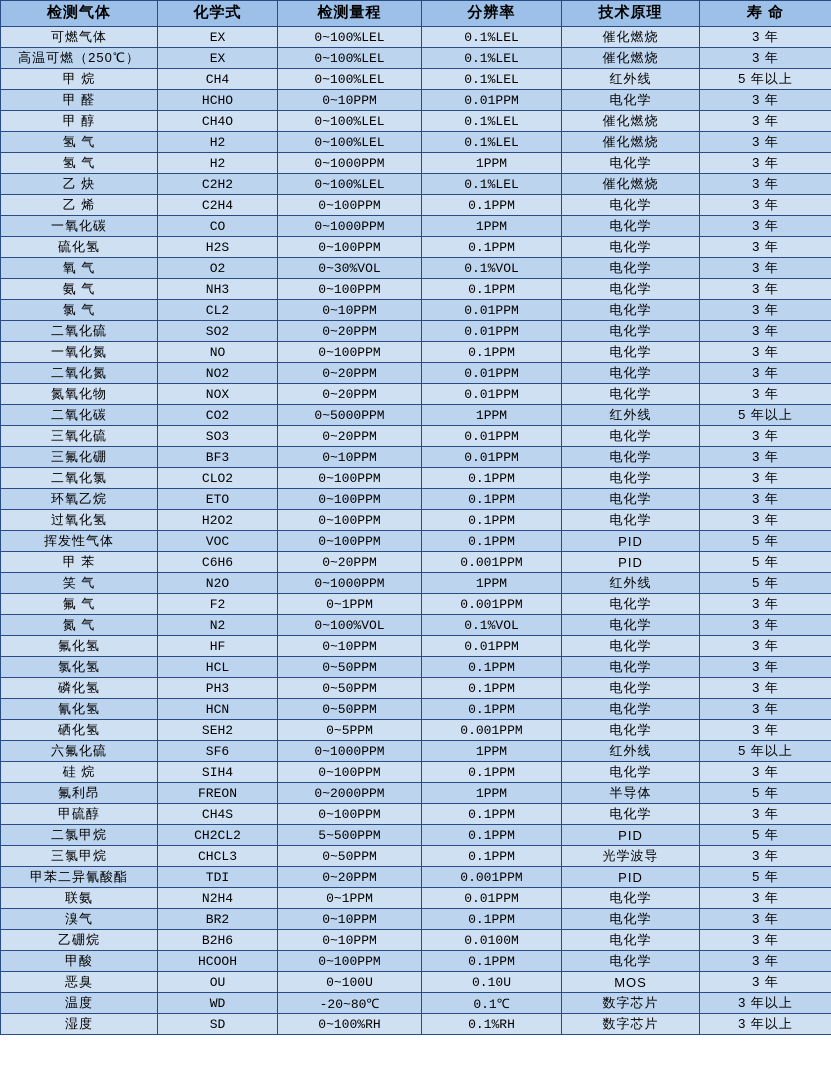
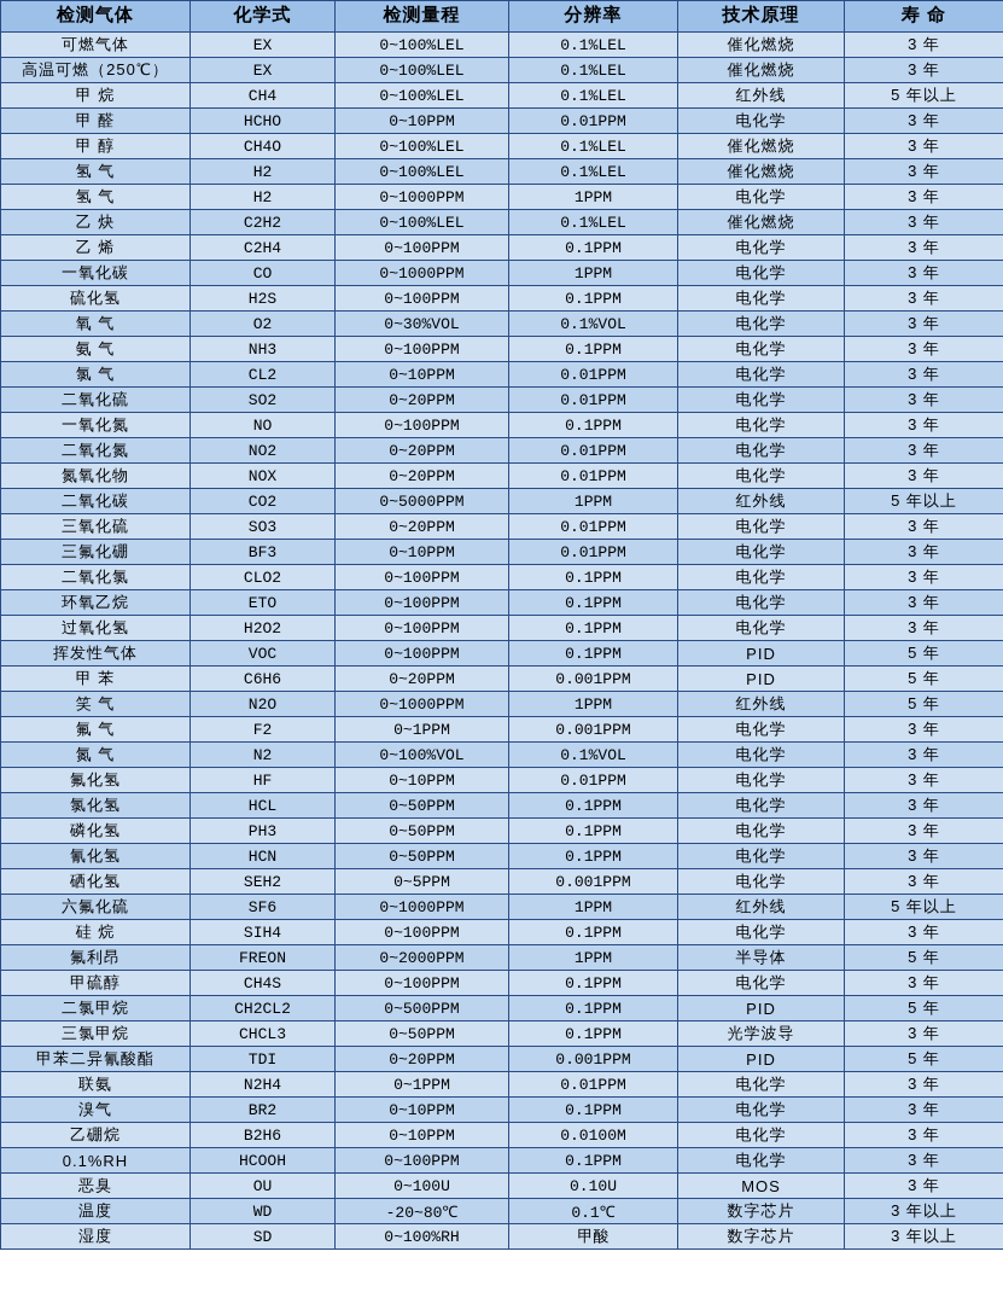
  检测气体	化学式	检测量程	分辨率	技术原理	寿 命
  可燃气体	EX	0~100%LEL	0.1%LEL	催化燃烧	3 年
  高温可燃（250℃）	EX	0~100%LEL	0.1%LEL	催化燃烧	3 年
  甲 烷	CH4	0~100%LEL	0.1%LEL	红外线	5 年以上
  甲 醛	HCHO	0~10PPM	0.01PPM	电化学	3 年
  甲 醇	CH4O	0~100%LEL	0.1%LEL	催化燃烧	3 年
  氢 气	H2	0~100%LEL	0.1%LEL	催化燃烧	3 年
  氢 气	H2	0~1000PPM	1PPM	电化学	3 年
  乙 炔	C2H2	0~100%LEL	0.1%LEL	催化燃烧	3 年
  乙 烯	C2H4	0~100PPM	0.1PPM	电化学	3 年
  一氧化碳	CO	0~1000PPM	1PPM	电化学	3 年
  硫化氢	H2S	0~100PPM	0.1PPM	电化学	3 年
  氧 气	O2	0~30%VOL	0.1%VOL	电化学	3 年
  氨 气	NH3	0~100PPM	0.1PPM	电化学	3 年
  氯 气	CL2	0~10PPM	0.01PPM	电化学	3 年
  二氧化硫	SO2	0~20PPM	0.01PPM	电化学	3 年
  一氧化氮	NO	0~100PPM	0.1PPM	电化学	3 年
  二氧化氮	NO2	0~20PPM	0.01PPM	电化学	3 年
  氮氧化物	NOX	0~20PPM	0.01PPM	电化学	3 年
  二氧化碳	CO2	0~5000PPM	1PPM	红外线	5 年以上
  三氧化硫	SO3	0~20PPM	0.01PPM	电化学	3 年
  三氟化硼	BF3	0~10PPM	0.01PPM	电化学	3 年
  二氧化氯	CLO2	0~100PPM	0.1PPM	电化学	3 年
  环氧乙烷	ETO	0~100PPM	0.1PPM	电化学	3 年
  过氧化氢	H2O2	0~100PPM	0.1PPM	电化学	3 年
  挥发性气体	VOC	0~100PPM	0.1PPM	PID	5 年
  甲 苯	C6H6	0~20PPM	0.001PPM	PID	5 年
  笑 气	N2O	0~1000PPM	1PPM	红外线	5 年
  氟 气	F2	0~1PPM	0.001PPM	电化学	3 年
  氮 气	N2	0~100%VOL	0.1%VOL	电化学	3 年
  氟化氢	HF	0~10PPM	0.01PPM	电化学	3 年
  氯化氢	HCL	0~50PPM	0.1PPM	电化学	3 年
  磷化氢	PH3	0~50PPM	0.1PPM	电化学	3 年
  氰化氢	HCN	0~50PPM	0.1PPM	电化学	3 年
  硒化氢	SEH2	0~5PPM	0.001PPM	电化学	3 年
  六氟化硫	SF6	0~1000PPM	1PPM	红外线	5 年以上
  硅 烷	SIH4	0~100PPM	0.1PPM	电化学	3 年
  氟利昂	FREON	0~2000PPM	1PPM	半导体	5 年
  甲硫醇	CH4S	0~100PPM	0.1PPM	电化学	3 年
- 二氯甲烷	CH2CL2	5~500PPM	0.1PPM	PID	5 年
+ 二氯甲烷	CH2CL2	0~500PPM	0.1PPM	PID	5 年
  三氯甲烷	CHCL3	0~50PPM	0.1PPM	光学波导	3 年
  甲苯二异氰酸酯	TDI	0~20PPM	0.001PPM	PID	5 年
  联氨	N2H4	0~1PPM	0.01PPM	电化学	3 年
  溴气	BR2	0~10PPM	0.1PPM	电化学	3 年
  乙硼烷	B2H6	0~10PPM	0.0100M	电化学	3 年
- 甲酸	HCOOH	0~100PPM	0.1PPM	电化学	3 年
+ 0.1%RH	HCOOH	0~100PPM	0.1PPM	电化学	3 年
  恶臭	OU	0~100U	0.10U	MOS	3 年
  温度	WD	-20~80℃	0.1℃	数字芯片	3 年以上
- 湿度	SD	0~100%RH	0.1%RH	数字芯片	3 年以上
+ 湿度	SD	0~100%RH	甲酸	数字芯片	3 年以上
